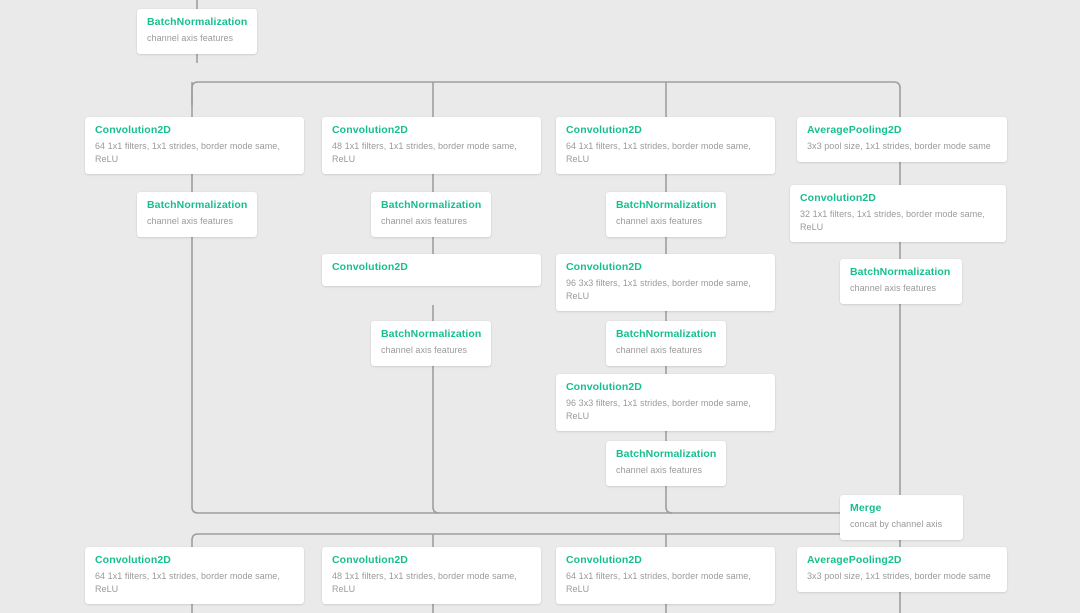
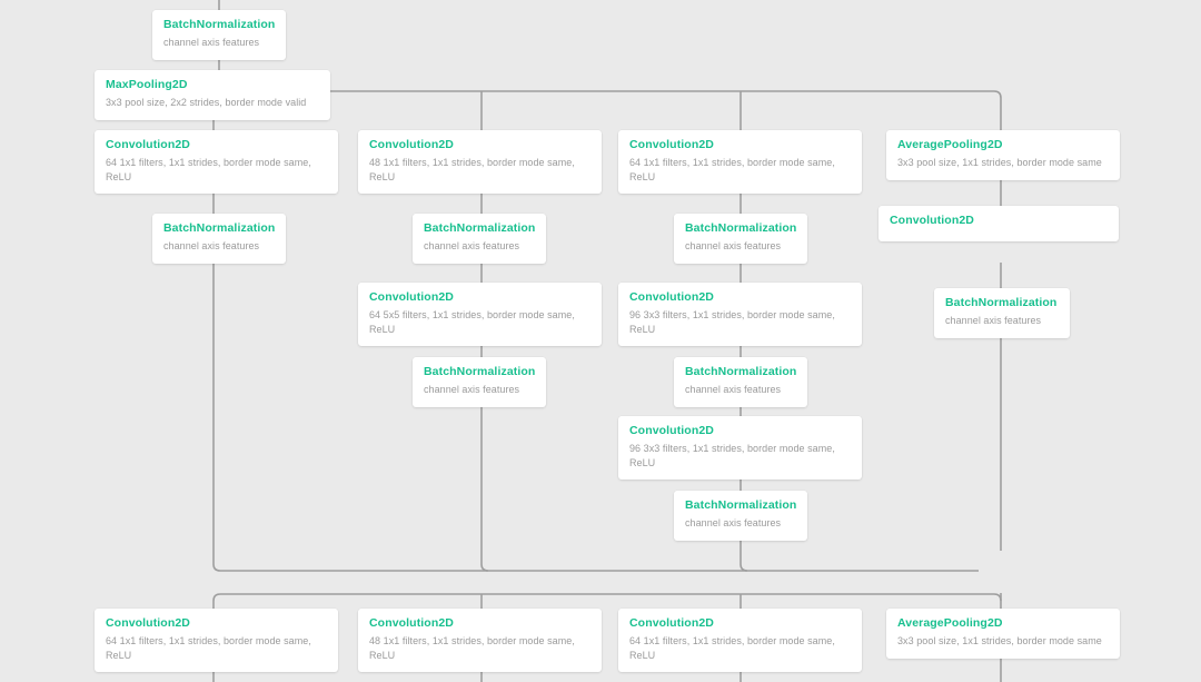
  BatchNormalization
  channel axis features
+ MaxPooling2D
+ 3x3 pool size, 2x2 strides, border mode valid
  Convolution2D
  64 1x1 filters, 1x1 strides, border mode same, ReLU
  BatchNormalization
  channel axis features
  Convolution2D
  48 1x1 filters, 1x1 strides, border mode same, ReLU
  BatchNormalization
  channel axis features
  Convolution2D
+ 64 5x5 filters, 1x1 strides, border mode same, ReLU
  BatchNormalization
  channel axis features
  Convolution2D
  64 1x1 filters, 1x1 strides, border mode same, ReLU
  BatchNormalization
  channel axis features
  Convolution2D
  96 3x3 filters, 1x1 strides, border mode same, ReLU
  BatchNormalization
  channel axis features
  Convolution2D
  96 3x3 filters, 1x1 strides, border mode same, ReLU
  BatchNormalization
  channel axis features
  AveragePooling2D
  3x3 pool size, 1x1 strides, border mode same
  Convolution2D
- 32 1x1 filters, 1x1 strides, border mode same, ReLU
  BatchNormalization
  channel axis features
- Merge
- concat by channel axis
  Convolution2D
  64 1x1 filters, 1x1 strides, border mode same, ReLU
  Convolution2D
  48 1x1 filters, 1x1 strides, border mode same, ReLU
  Convolution2D
  64 1x1 filters, 1x1 strides, border mode same, ReLU
  AveragePooling2D
  3x3 pool size, 1x1 strides, border mode same
